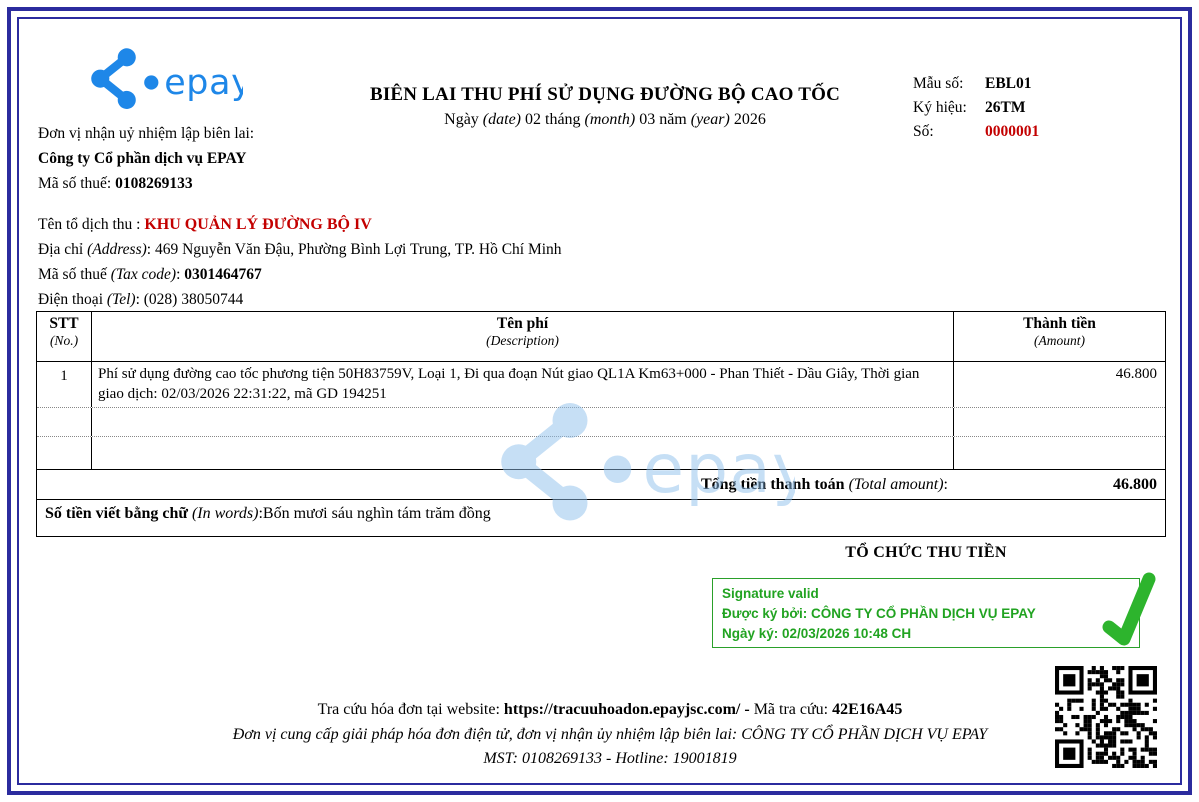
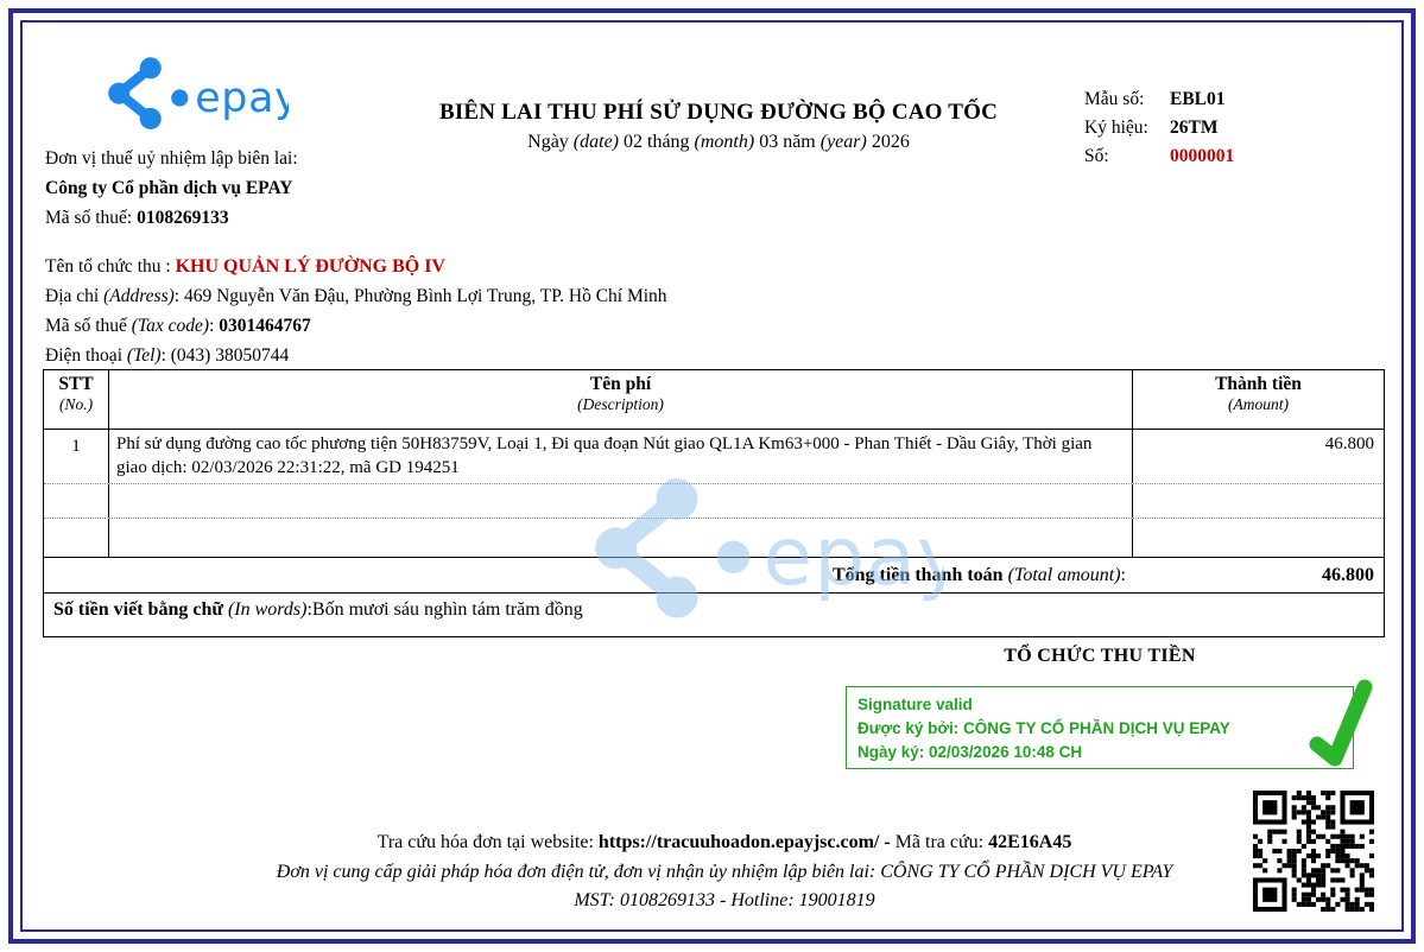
  epay
- Đơn vị nhận uỷ nhiệm lập biên lai:
+ Đơn vị thuế uỷ nhiệm lập biên lai:
  Công ty Cổ phần dịch vụ EPAY
  Mã số thuế: 0108269133
  BIÊN LAI THU PHÍ SỬ DỤNG ĐƯỜNG BỘ CAO TỐC
  Ngày (date) 02 tháng (month) 03 năm (year) 2026
  Mẫu số:
  EBL01
  Ký hiệu:
  26TM
  Số:
  0000001
- Tên tổ dịch thu : KHU QUẢN LÝ ĐƯỜNG BỘ IV
+ Tên tổ chức thu : KHU QUẢN LÝ ĐƯỜNG BỘ IV
  Địa chỉ (Address): 469 Nguyễn Văn Đậu, Phường Bình Lợi Trung, TP. Hồ Chí Minh
  Mã số thuế (Tax code): 0301464767
- Điện thoại (Tel): (028) 38050744
+ Điện thoại (Tel): (043) 38050744
  STT
  (No.)
  Tên phí
  (Description)
  Thành tiền
  (Amount)
  1
  Phí sử dụng đường cao tốc phương tiện 50H83759V, Loại 1, Đi qua đoạn Nút giao QL1A Km63+000 - Phan Thiết - Dầu Giây, Thời gian giao dịch: 02/03/2026 22:31:22, mã GD 194251
  46.800
  Tổng tiền thanh toán (Total amount):
  46.800
  Số tiền viết bằng chữ (In words):Bốn mươi sáu nghìn tám trăm đồng
  epay
  TỔ CHỨC THU TIỀN
  Signature valid
  Được ký bởi: CÔNG TY CỔ PHẦN DỊCH VỤ EPAY
  Ngày ký: 02/03/2026 10:48 CH
  Tra cứu hóa đơn tại website: https://tracuuhoadon.epayjsc.com/ - Mã tra cứu: 42E16A45
  Đơn vị cung cấp giải pháp hóa đơn điện tử, đơn vị nhận ủy nhiệm lập biên lai: CÔNG TY CỔ PHẦN DỊCH VỤ EPAY
  MST: 0108269133 - Hotline: 19001819
